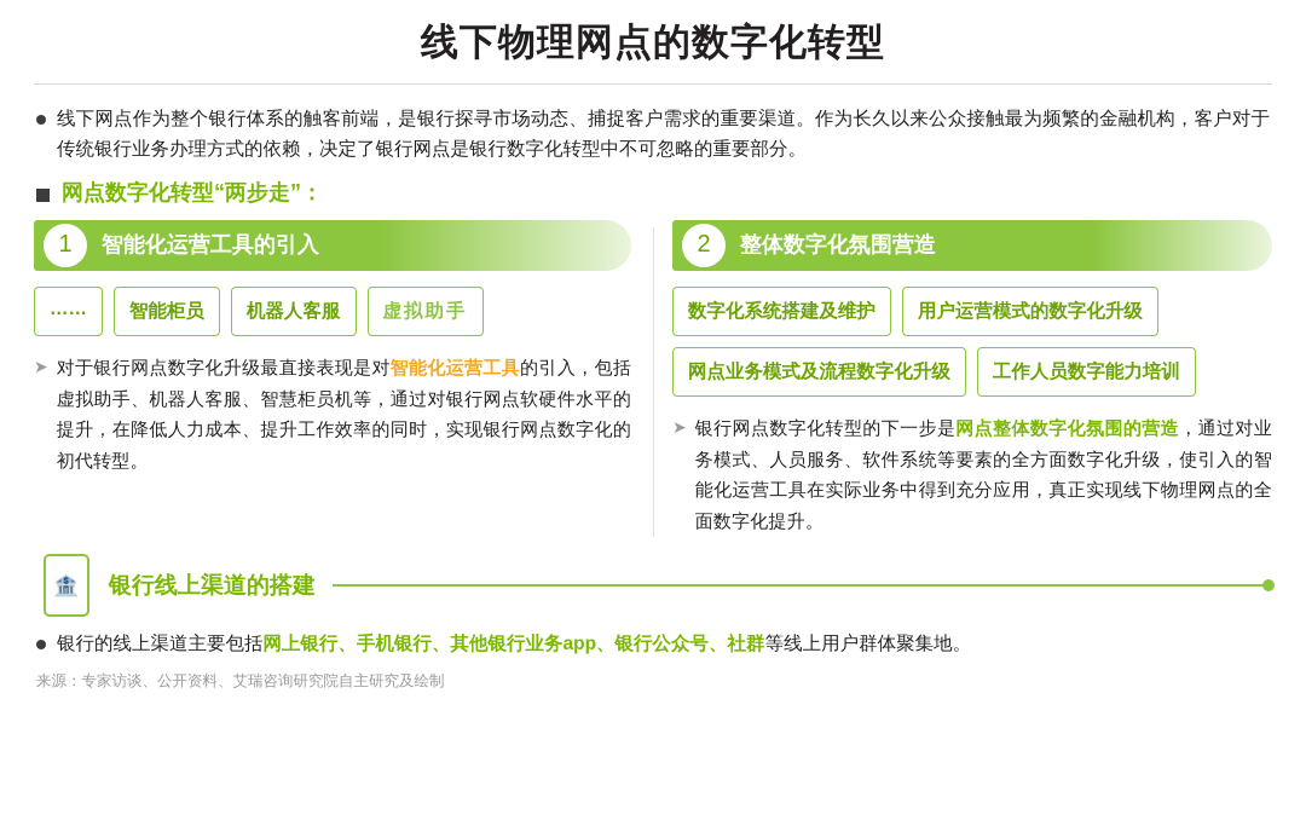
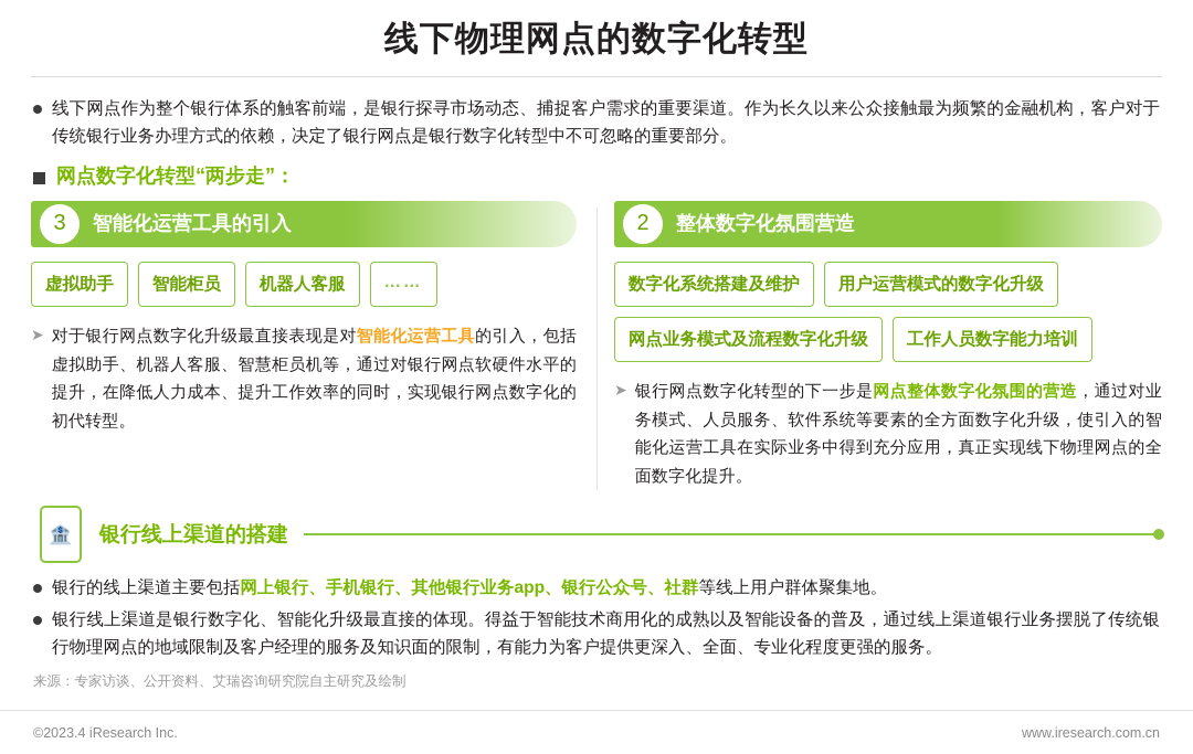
  线下物理网点的数字化转型
  线下网点作为整个银行体系的触客前端，是银行探寻市场动态、捕捉客户需求的重要渠道。作为长久以来公众接触最为频繁的金融机构，客户对于传统银行业务办理方式的依赖，决定了银行网点是银行数字化转型中不可忽略的重要部分。
  网点数字化转型“两步走”：
- 1
+ 3
  智能化运营工具的引入
- ……
+ 虚拟助手
  智能柜员
  机器人客服
- 虚拟助手
+ ……
  ➤
  对于银行网点数字化升级最直接表现是对智能化运营工具的引入，包括虚拟助手、机器人客服、智慧柜员机等，通过对银行网点软硬件水平的提升，在降低人力成本、提升工作效率的同时，实现银行网点数字化的初代转型。
  2
  整体数字化氛围营造
  数字化系统搭建及维护
  用户运营模式的数字化升级
  网点业务模式及流程数字化升级
  工作人员数字能力培训
  ➤
  银行网点数字化转型的下一步是网点整体数字化氛围的营造，通过对业务模式、人员服务、软件系统等要素的全方面数字化升级，使引入的智能化运营工具在实际业务中得到充分应用，真正实现线下物理网点的全面数字化提升。
  🏦
  银行线上渠道的搭建
  银行的线上渠道主要包括网上银行、手机银行、其他银行业务app、银行公众号、社群等线上用户群体聚集地。
+ 银行线上渠道是银行数字化、智能化升级最直接的体现。得益于智能技术商用化的成熟以及智能设备的普及，通过线上渠道银行业务摆脱了传统银行物理网点的地域限制及客户经理的服务及知识面的限制，有能力为客户提供更深入、全面、专业化程度更强的服务。
  来源：专家访谈、公开资料、艾瑞咨询研究院自主研究及绘制
+ ©2023.4 iResearch Inc.
+ www.iresearch.com.cn
